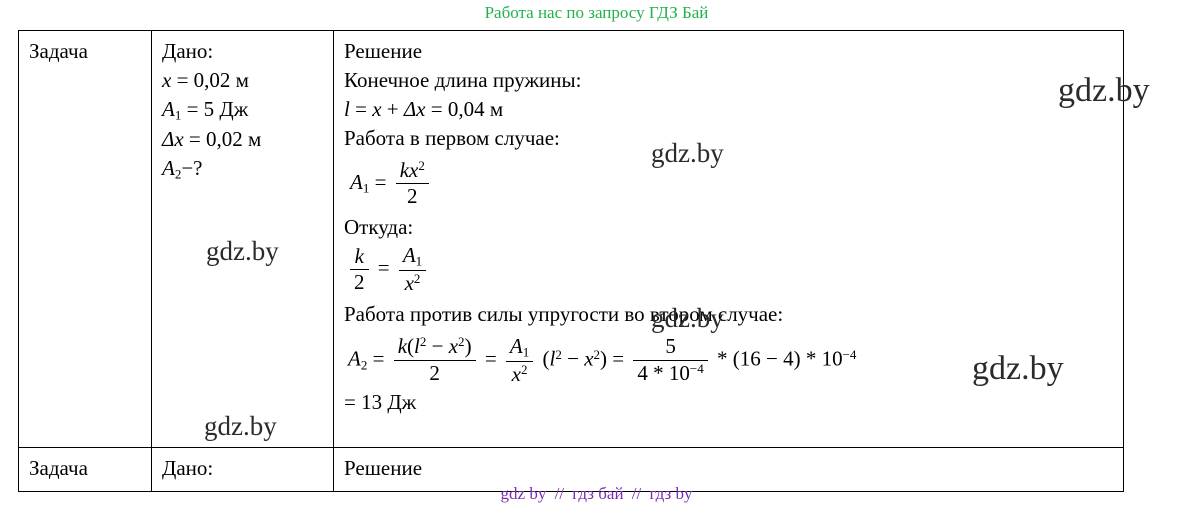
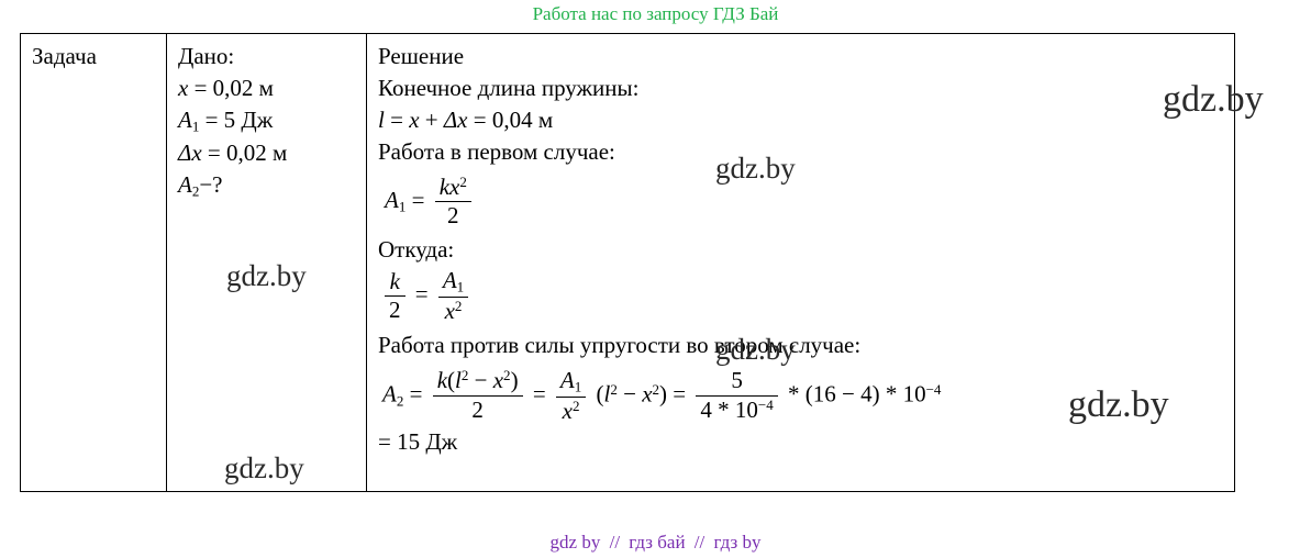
  Работа нас по запросу ГДЗ Бай
- Задача	Дано: x = 0,02 м A1 = 5 Дж Δx = 0,02 м A2−?	Решение Конечное длина пружины: l = x + Δx = 0,04 м Работа в первом случае: A1 = kx2 2 Откуда: k 2 = A1 x2 Работа против силы упругости во втором случае: A2 = k(l2 − x2) 2 = A1 x2 (l2 − x2) = 5 4 * 10−4 * (16 − 4) * 10−4 = 13 Дж
+ Задача	Дано: x = 0,02 м A1 = 5 Дж Δx = 0,02 м A2−?	Решение Конечное длина пружины: l = x + Δx = 0,04 м Работа в первом случае: A1 = kx2 2 Откуда: k 2 = A1 x2 Работа против силы упругости во втором случае: A2 = k(l2 − x2) 2 = A1 x2 (l2 − x2) = 5 4 * 10−4 * (16 − 4) * 10−4 = 15 Дж
- Задача	Дано:	Решение
  gdz by // гдз бай // гдз by
  gdz.by
  gdz.by
  gdz.by
  gdz.by
  gdz.by
  gdz.by
